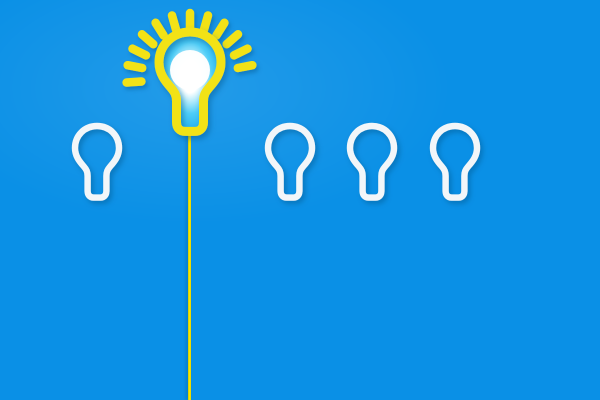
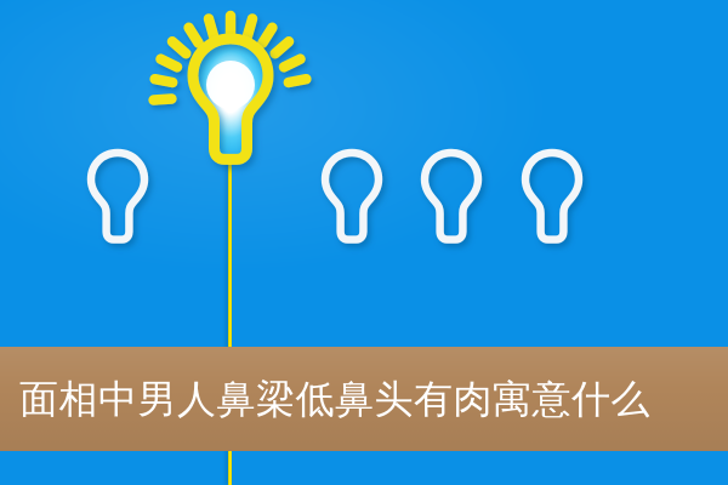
+ 面相中男人鼻梁低鼻头有肉寓意什么
